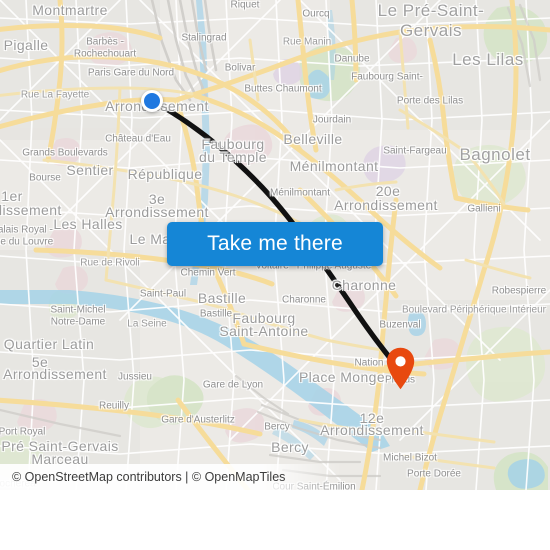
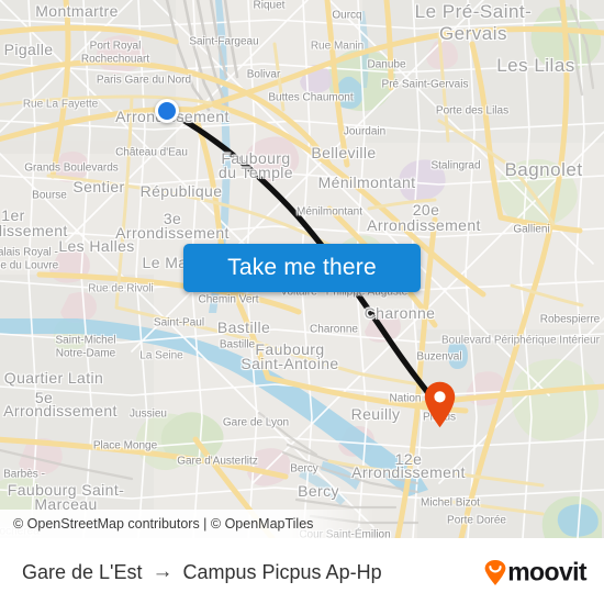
  Montmartre
  Riquet
  Ourcq
  Le Pré-Saint-
  Gervais
  Pigalle
- Barbès -
+ Port Royal
  Rochechouart
- Stalingrad
+ Saint-Fargeau
  Rue Manin
  Les Lilas
  Danube
  Bolivar
  Paris Gare du Nord
  Buttes Chaumont
- Faubourg Saint-
+ Pré Saint-Gervais
  Porte des Lilas
  Rue La Fayette
  Arronsement
  Jourdain
  Château d'Eau
  Belleville
  Faubourg
  du Temple
  Grands Boulevards
- Saint-Fargeau
+ Stalingrad
  Bagnolet
  Ménilmontant
  Sentier
  République
  Bourse
  Ménilmontant
  20e
  1er
  3e
  issement
  Arrondissement
  Arrondissement
  Gallieni
  Les Halles
  alais Royal -
  e du Louvre
  Le M
  Rue de Rivoli
  Chemin Vert
  Voltaire
  Philippe Auguste
  Boulevard Périphérique Intérieur
  Saint-Paul
  Bastille
  Charonne
  Robespierre
  Saint-Michel
  Notre-Dame
  Bastille
  Charonne
  Faubourg
  Saint-Antoine
  La Seine
  Quartier Latin
  Buzenval
  5e
  Arrondissement
  Jussieu
  Nation
- Place Monge
+ Reuilly
  Gare de Lyon
- Reuilly
+ Place Monge
  Gare d'Austerlitz
  Bercy
- Port Royal
+ Barbès -
  12e
- Pré Saint-Gervais
+ Faubourg Saint-
  Marceau
  Bercy
  Arrondissement
  Michel Bizot
  Take me there
  © OpenStreetMap contributors | © OpenMapTiles
+ Gare de L'Est
+ →
+ Campus Picpus Ap-Hp
+ moovit
